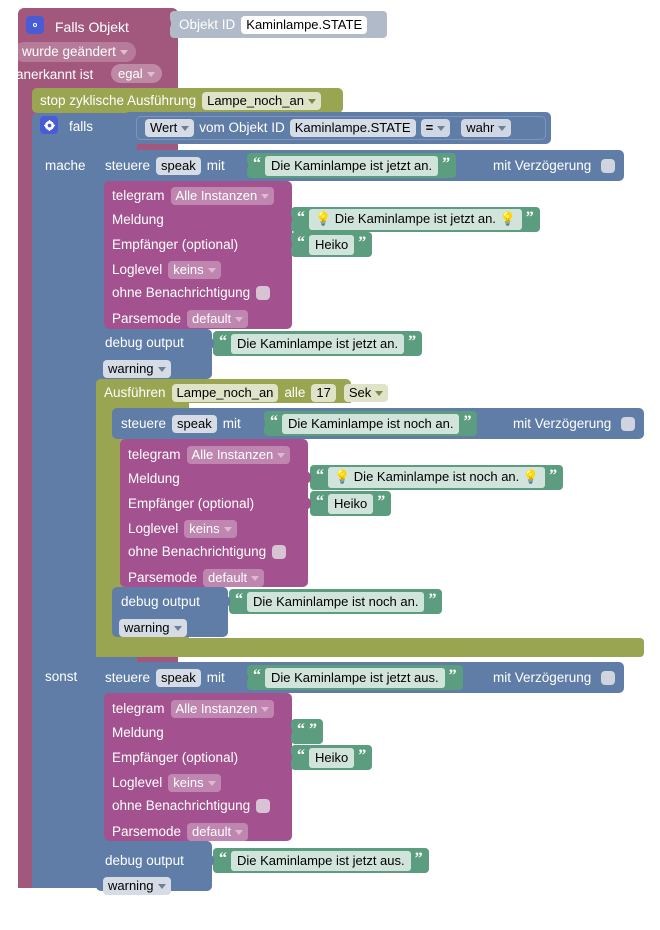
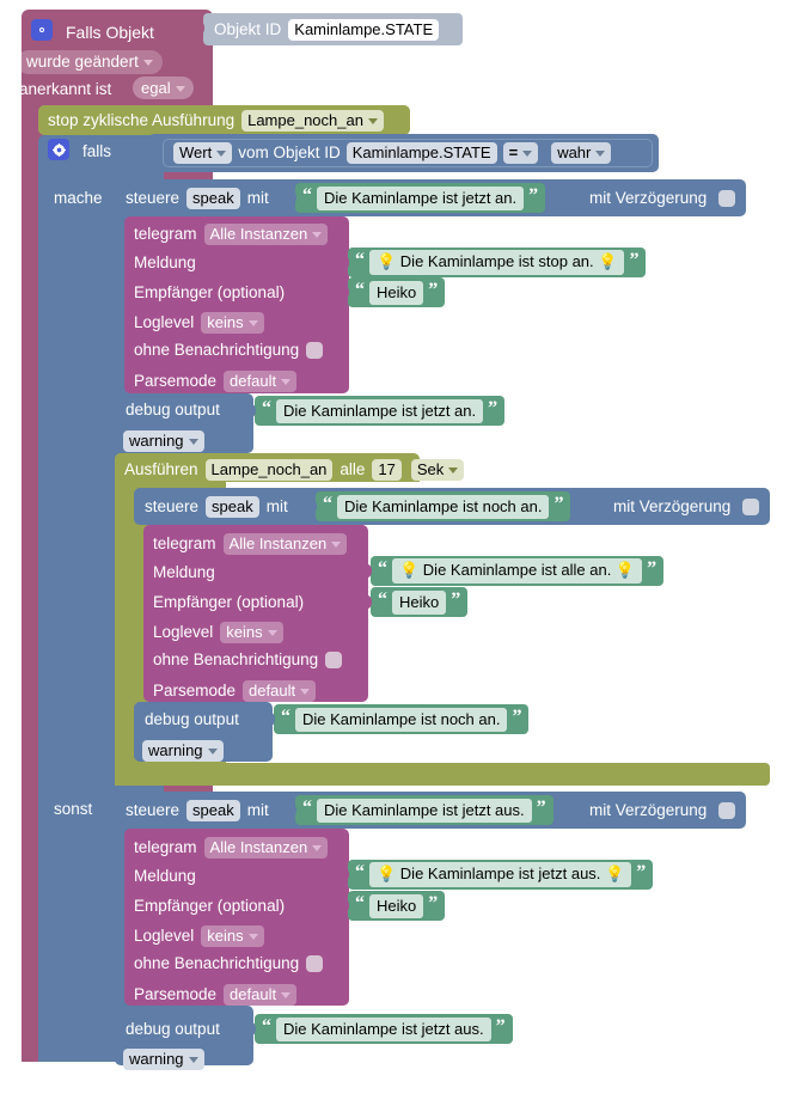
  Falls Objekt
  Objekt ID
  Kaminlampe.STATE
  wurde geändert
  anerkannt ist
  egal
  stop zyklische Ausführung
  Lampe_noch_an
  falls
  mache
  sonst
  Wert
  vom Objekt ID
  Kaminlampe.STATE
  =
  wahr
  steuere
  speak
  mit
  “
  Die Kaminlampe ist jetzt an.
  ”
  mit Verzögerung
  telegram
  Alle Instanzen
  Meldung
  “
- 💡 Die Kaminlampe ist jetzt an. 💡
+ 💡 Die Kaminlampe ist stop an. 💡
  ”
  Empfänger (optional)
  “
  Heiko
  ”
  Loglevel
  keins
  ohne Benachrichtigung
  Parsemode
  default
  debug output
  warning
  “
  Die Kaminlampe ist jetzt an.
  ”
  Ausführen
  Lampe_noch_an
  alle
  17
  Sek
  steuere
  speak
  mit
  “
  Die Kaminlampe ist noch an.
  ”
  mit Verzögerung
  telegram
  Alle Instanzen
  Meldung
  “
- 💡 Die Kaminlampe ist noch an. 💡
+ 💡 Die Kaminlampe ist alle an. 💡
  ”
  Empfänger (optional)
  “
  Heiko
  ”
  Loglevel
  keins
  ohne Benachrichtigung
  Parsemode
  default
  debug output
  warning
  “
  Die Kaminlampe ist noch an.
  ”
  steuere
  speak
  mit
  “
  Die Kaminlampe ist jetzt aus.
  ”
  mit Verzögerung
  telegram
  Alle Instanzen
  Meldung
  “
+ 💡 Die Kaminlampe ist jetzt aus. 💡
  ”
  Empfänger (optional)
  “
  Heiko
  ”
  Loglevel
  keins
  ohne Benachrichtigung
  Parsemode
  default
  debug output
  warning
  “
  Die Kaminlampe ist jetzt aus.
  ”
